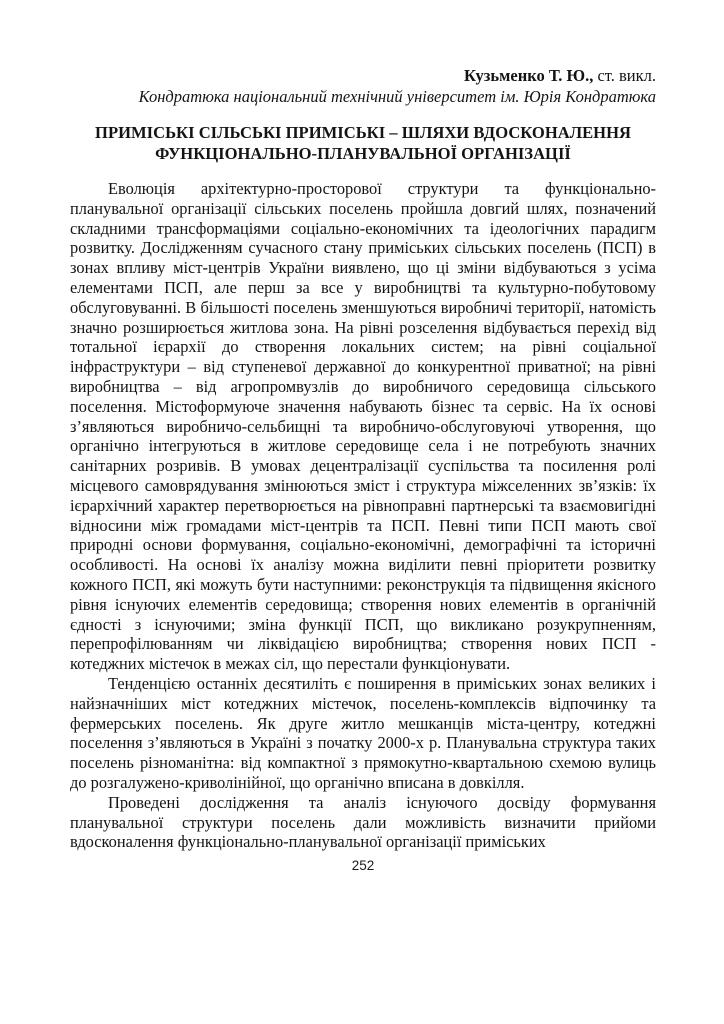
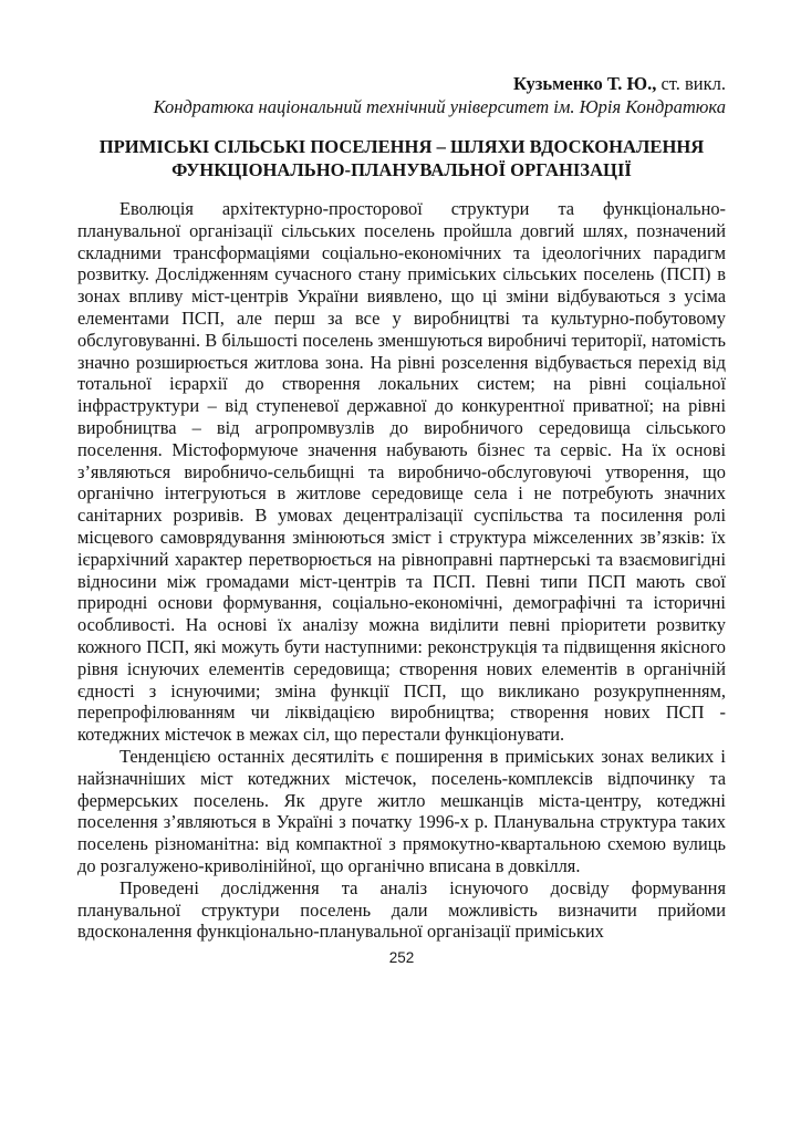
  Кузьменко Т. Ю., ст. викл.
  Кондратюка національний технічний університет ім. Юрія Кондратюка
- ПРИМІСЬКІ СІЛЬСЬКІ ПРИМІСЬКІ – ШЛЯХИ ВДОСКОНАЛЕННЯ ФУНКЦІОНАЛЬНО-ПЛАНУВАЛЬНОЇ ОРГАНІЗАЦІЇ
+ ПРИМІСЬКІ СІЛЬСЬКІ ПОСЕЛЕННЯ – ШЛЯХИ ВДОСКОНАЛЕННЯ ФУНКЦІОНАЛЬНО-ПЛАНУВАЛЬНОЇ ОРГАНІЗАЦІЇ
  Еволюція архітектурно-просторової структури та функціонально-планувальної організації сільських поселень пройшла довгий шлях, позначений складними трансформаціями соціально-економічних та ідеологічних парадигм розвитку. Дослідженням сучасного стану приміських сільських поселень (ПСП) в зонах впливу міст-центрів України виявлено, що ці зміни відбуваються з усіма елементами ПСП, але перш за все у виробництві та культурно-побутовому обслуговуванні. В більшості поселень зменшуються виробничі території, натомість значно розширюється житлова зона. На рівні розселення відбувається перехід від тотальної ієрархії до створення локальних систем; на рівні соціальної інфраструктури – від ступеневої державної до конкурентної приватної; на рівні виробництва – від агропромвузлів до виробничого середовища сільського поселення. Містоформуюче значення набувають бізнес та сервіс. На їх основі з’являються виробничо-сельбищні та виробничо-обслуговуючі утворення, що органічно інтегруються в житлове середовище села і не потребують значних санітарних розривів. В умовах децентралізації суспільства та посилення ролі місцевого самоврядування змінюються зміст і структура міжселенних зв’язків: їх ієрархічний характер перетворюється на рівноправні партнерські та взаємовигідні відносини між громадами міст-центрів та ПСП. Певні типи ПСП мають свої природні основи формування, соціально-економічні, демографічні та історичні особливості. На основі їх аналізу можна виділити певні пріоритети розвитку кожного ПСП, які можуть бути наступними: реконструкція та підвищення якісного рівня існуючих елементів середовища; створення нових елементів в органічній єдності з існуючими; зміна функції ПСП, що викликано розукрупненням, перепрофілюванням чи ліквідацією виробництва; створення нових ПСП - котеджних містечок в межах сіл, що перестали функціонувати.
- Тенденцією останніх десятиліть є поширення в приміських зонах великих і найзначніших міст котеджних містечок, поселень-комплексів відпочинку та фермерських поселень. Як друге житло мешканців міста-центру, котеджні поселення з’являються в Україні з початку 2000-х р. Планувальна структура таких поселень різноманітна: від компактної з прямокутно-квартальною схемою вулиць до розгалужено-криволінійної, що органічно вписана в довкілля.
+ Тенденцією останніх десятиліть є поширення в приміських зонах великих і найзначніших міст котеджних містечок, поселень-комплексів відпочинку та фермерських поселень. Як друге житло мешканців міста-центру, котеджні поселення з’являються в Україні з початку 1996-х р. Планувальна структура таких поселень різноманітна: від компактної з прямокутно-квартальною схемою вулиць до розгалужено-криволінійної, що органічно вписана в довкілля.
  Проведені дослідження та аналіз існуючого досвіду формування планувальної структури поселень дали можливість визначити прийоми вдосконалення функціонально-планувальної організації приміських
  252
